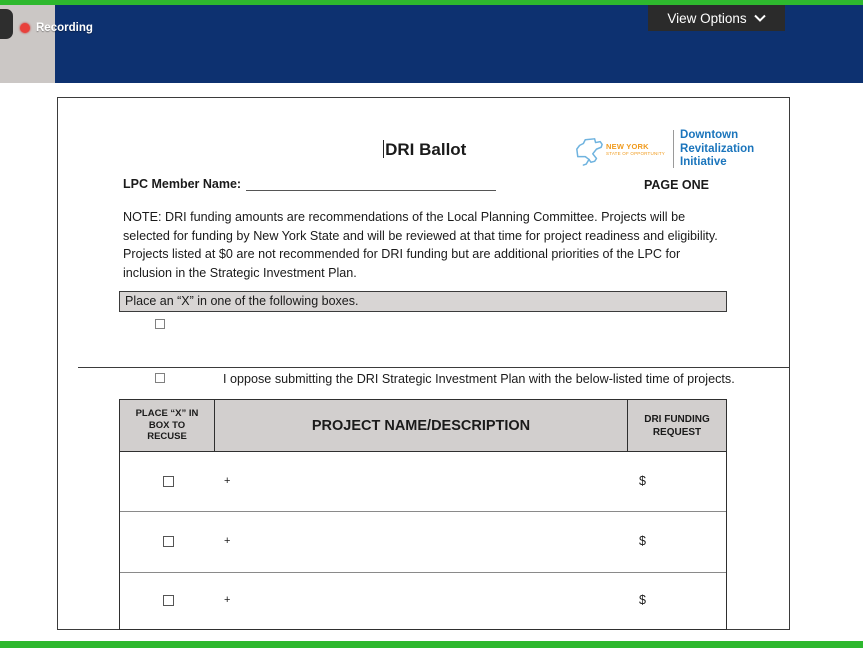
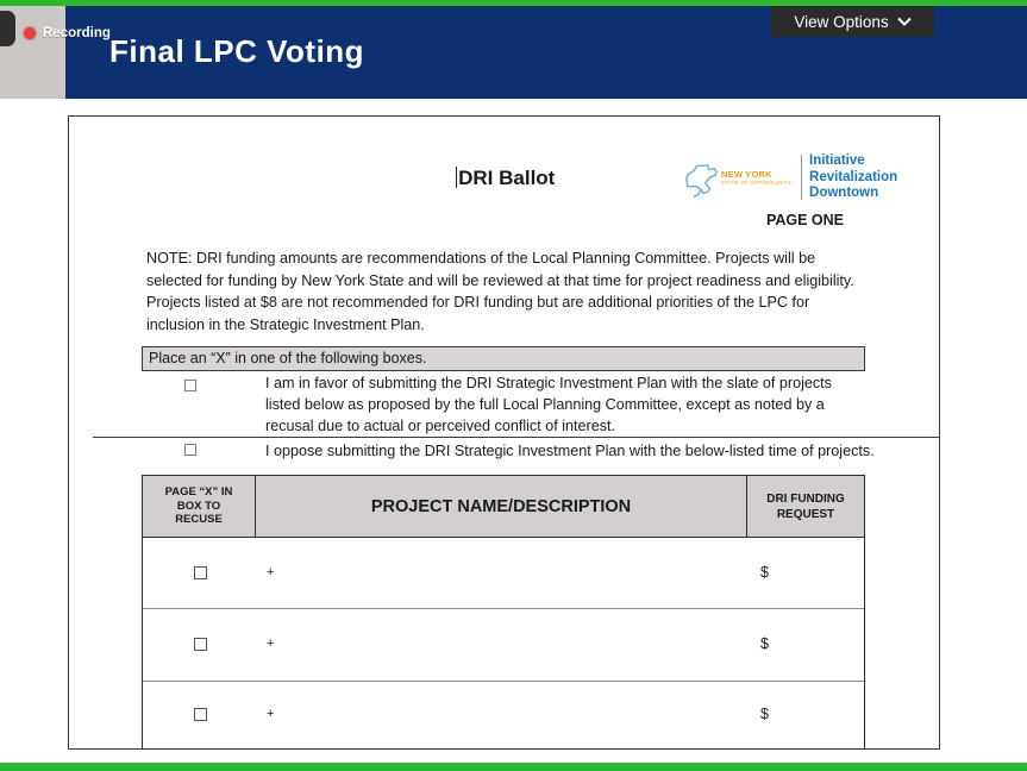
  Recording
+ Final LPC Voting
  View Options
  DRI Ballot
  NEW YORK
- Downtown
+ Initiative
  Revitalization
- Initiative
+ Downtown
- LPC Member Name:
  PAGE ONE
- NOTE: DRI funding amounts are recommendations of the Local Planning Committee. Projects will be selected for funding by New York State and will be reviewed at that time for project readiness and eligibility. Projects listed at $0 are not recommended for DRI funding but are additional priorities of the LPC for inclusion in the Strategic Investment Plan.
+ NOTE: DRI funding amounts are recommendations of the Local Planning Committee. Projects will be selected for funding by New York State and will be reviewed at that time for project readiness and eligibility. Projects listed at $8 are not recommended for DRI funding but are additional priorities of the LPC for inclusion in the Strategic Investment Plan.
  Place an “X” in one of the following boxes.
+ I am in favor of submitting the DRI Strategic Investment Plan with the slate of projects listed below as proposed by the full Local Planning Committee, except as noted by a recusal due to actual or perceived conflict of interest.
  I oppose submitting the DRI Strategic Investment Plan with the below-listed time of projects.
- PLACE “X” IN BOX TO RECUSE
+ PAGE “X” IN BOX TO RECUSE
  PROJECT NAME/DESCRIPTION
  DRI FUNDING REQUEST
  +
  $
  +
  $
  +
  $
